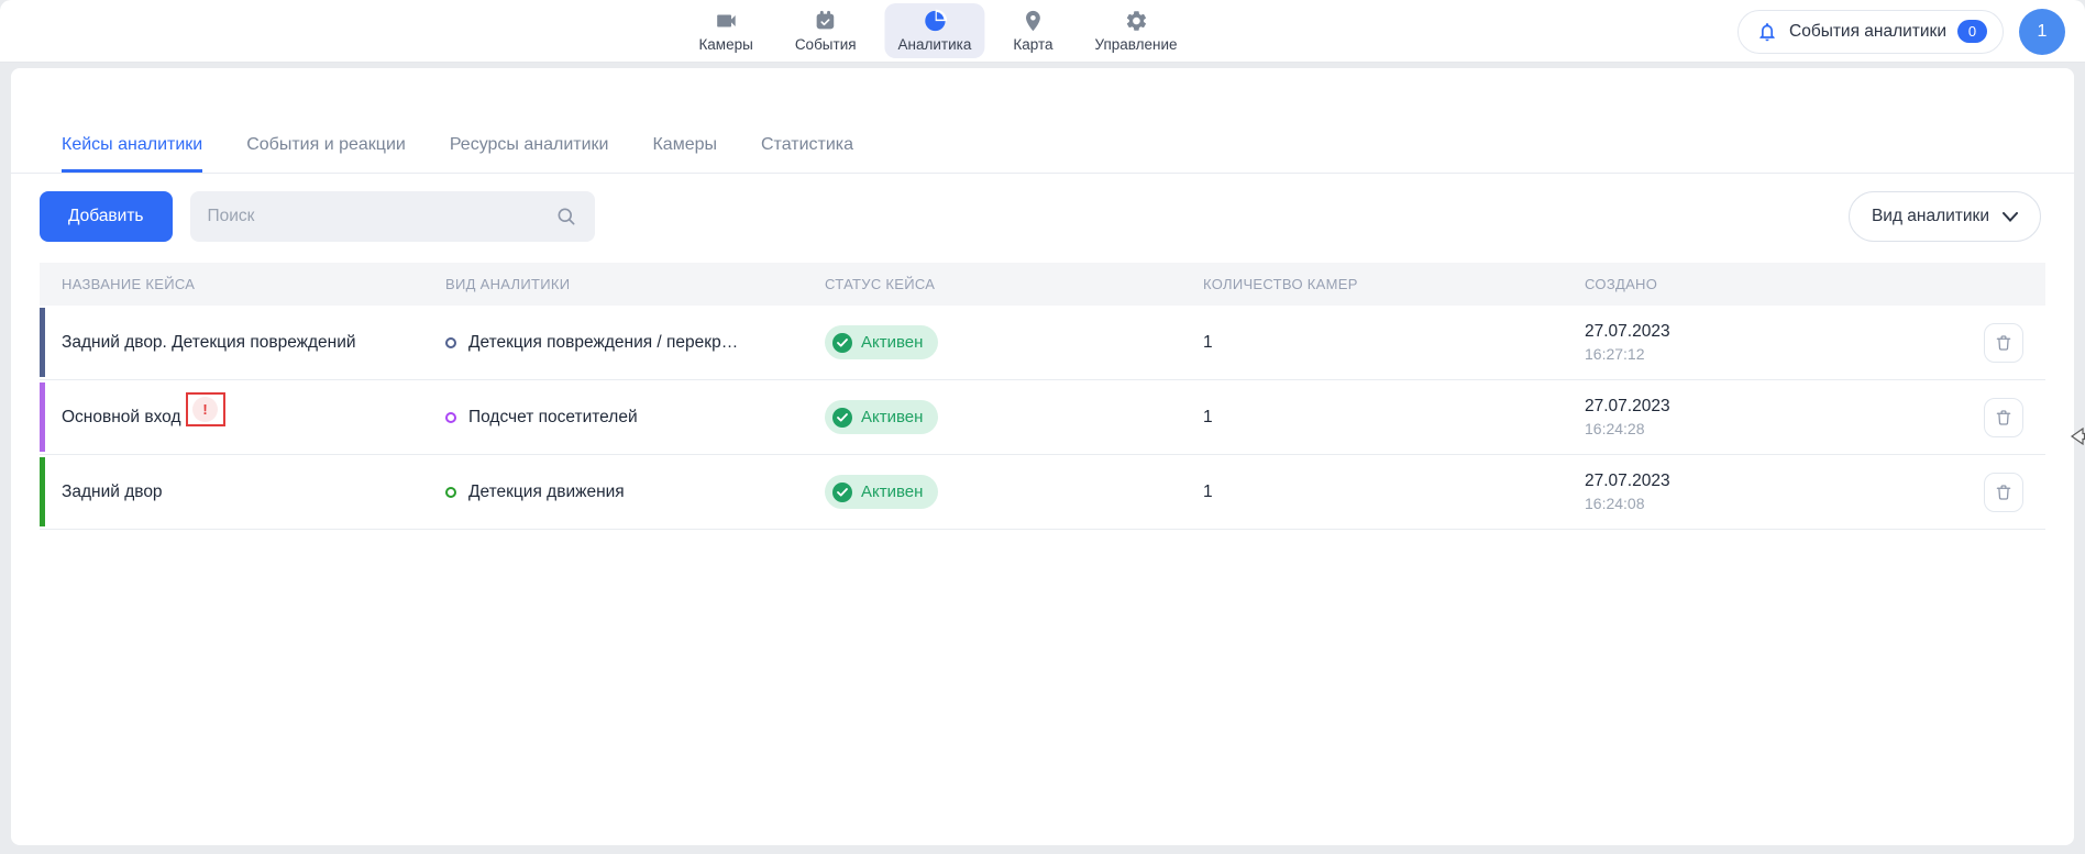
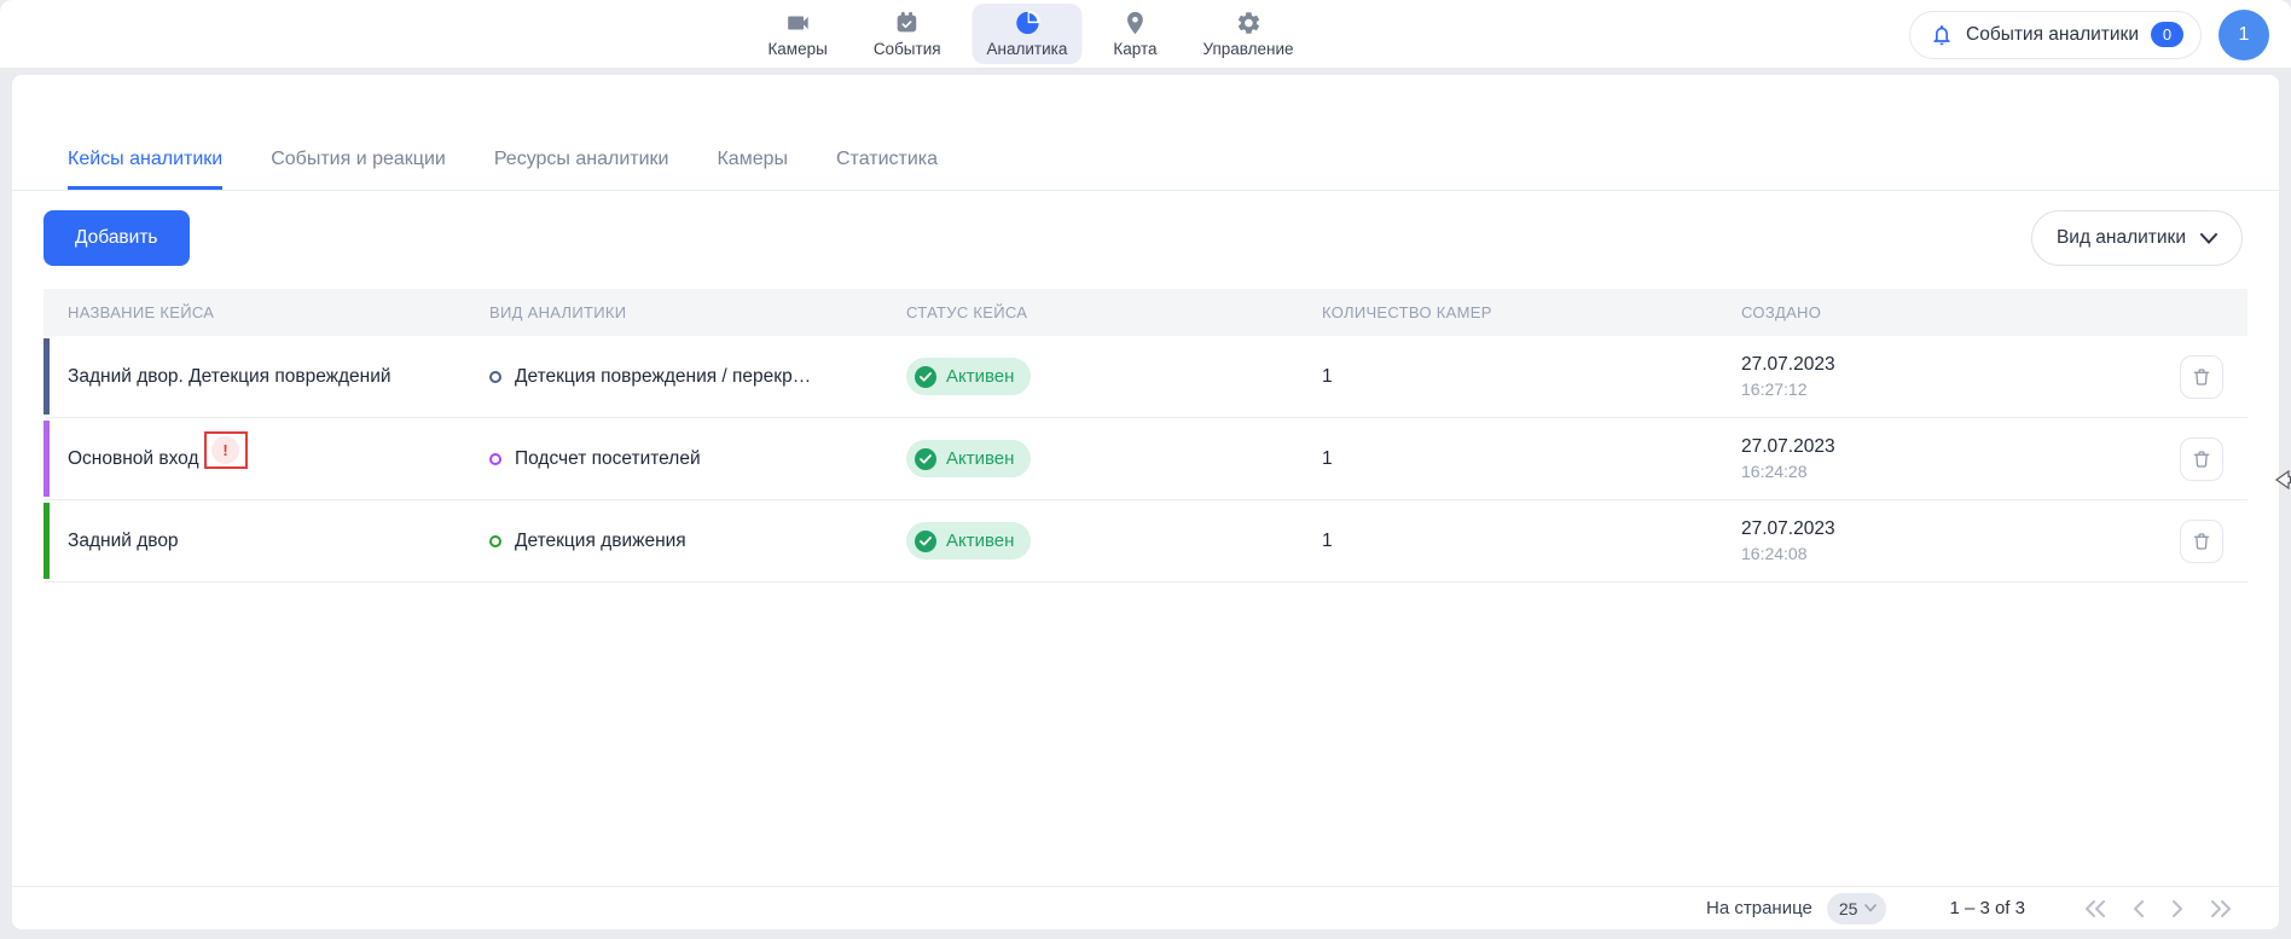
  Камеры
  События
  Аналитика
  Карта
  Управление
  События аналитики
  0
  1
  Кейсы аналитики
  События и реакции
  Ресурсы аналитики
  Камеры
  Статистика
  Добавить
- Поиск
  Вид аналитики
  НАЗВАНИЕ КЕЙСА
  ВИД АНАЛИТИКИ
  СТАТУС КЕЙСА
  КОЛИЧЕСТВО КАМЕР
  СОЗДАНО
  Задний двор. Детекция повреждений
  Детекция повреждения / перекр…
  Активен
  1
  27.07.2023
  16:27:12
  Основной вход
  !
  Подсчет посетителей
  Активен
  1
  27.07.2023
  16:24:28
  Задний двор
  Детекция движения
  Активен
  1
  27.07.2023
  16:24:08
+ На странице
+ 25
+ 1 – 3 of 3
